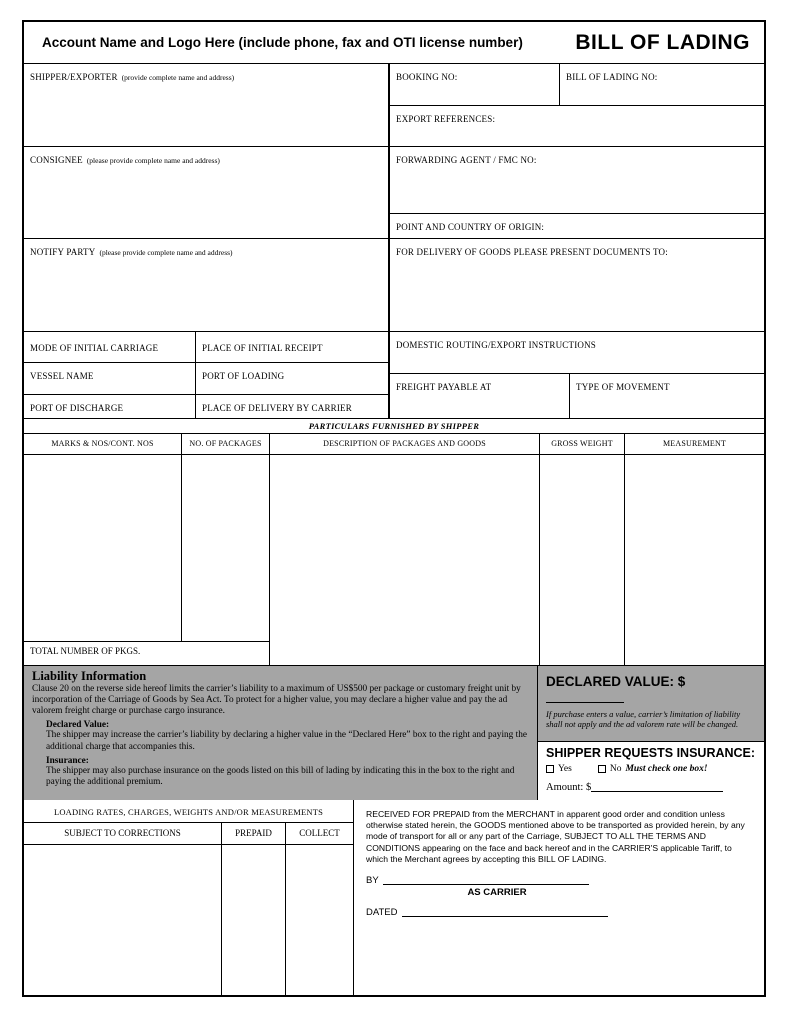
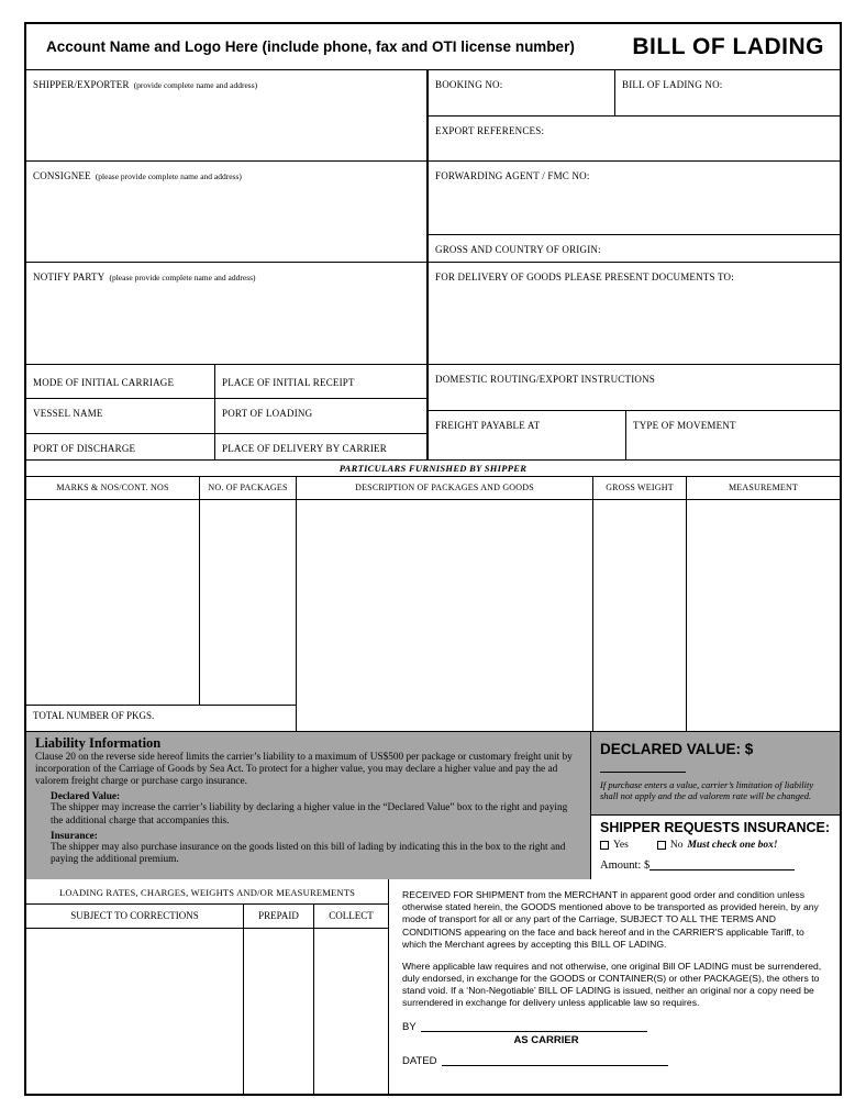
  Account Name and Logo Here (include phone, fax and OTI license number)
  BILL OF LADING
  SHIPPER/EXPORTER (provide complete name and address)
  CONSIGNEE (please provide complete name and address)
  NOTIFY PARTY (please provide complete name and address)
  MODE OF INITIAL CARRIAGE
  PLACE OF INITIAL RECEIPT
  VESSEL NAME
  PORT OF LOADING
  PORT OF DISCHARGE
  PLACE OF DELIVERY BY CARRIER
  BOOKING NO:
  BILL OF LADING NO:
  EXPORT REFERENCES:
  FORWARDING AGENT / FMC NO:
- POINT AND COUNTRY OF ORIGIN:
+ GROSS AND COUNTRY OF ORIGIN:
  FOR DELIVERY OF GOODS PLEASE PRESENT DOCUMENTS TO:
  DOMESTIC ROUTING/EXPORT INSTRUCTIONS
  FREIGHT PAYABLE AT
  TYPE OF MOVEMENT
  PARTICULARS FURNISHED BY SHIPPER
  MARKS & NOS/CONT. NOS
  NO. OF PACKAGES
  DESCRIPTION OF PACKAGES AND GOODS
  GROSS WEIGHT
  MEASUREMENT
  TOTAL NUMBER OF PKGS.
  Liability Information
  Clause 20 on the reverse side hereof limits the carrier’s liability to a maximum of US$500 per package or customary freight unit by incorporation of the Carriage of Goods by Sea Act. To protect for a higher value, you may declare a higher value and pay the ad valorem freight charge or purchase cargo insurance.
  Declared Value:
- The shipper may increase the carrier’s liability by declaring a higher value in the “Declared Here” box to the right and paying the additional charge that accompanies this.
+ The shipper may increase the carrier’s liability by declaring a higher value in the “Declared Value” box to the right and paying the additional charge that accompanies this.
  Insurance:
  The shipper may also purchase insurance on the goods listed on this bill of lading by indicating this in the box to the right and paying the additional premium.
  DECLARED VALUE: $
  If purchase enters a value, carrier’s limitation of liability shall not apply and the ad valorem rate will be changed.
  SHIPPER REQUESTS INSURANCE:
  Yes
  No
  Must check one box!
  Amount: $
  LOADING RATES, CHARGES, WEIGHTS AND/OR MEASUREMENTS
  SUBJECT TO CORRECTIONS
  PREPAID
  COLLECT
- RECEIVED FOR PREPAID from the MERCHANT in apparent good order and condition unless otherwise stated herein, the GOODS mentioned above to be transported as provided herein, by any mode of transport for all or any part of the Carriage, SUBJECT TO ALL THE TERMS AND CONDITIONS appearing on the face and back hereof and in the CARRIER'S applicable Tariff, to which the Merchant agrees by accepting this BILL OF LADING.
+ RECEIVED FOR SHIPMENT from the MERCHANT in apparent good order and condition unless otherwise stated herein, the GOODS mentioned above to be transported as provided herein, by any mode of transport for all or any part of the Carriage, SUBJECT TO ALL THE TERMS AND CONDITIONS appearing on the face and back hereof and in the CARRIER'S applicable Tariff, to which the Merchant agrees by accepting this BILL OF LADING.
+ Where applicable law requires and not otherwise, one original Bill OF LADING must be surrendered, duly endorsed, in exchange for the GOODS or CONTAINER(S) or other PACKAGE(S), the others to stand void. If a ‘Non-Negotiable’ BILL OF LADING is issued, neither an original nor a copy need be surrendered in exchange for delivery unless applicable law so requires.
  BY
  AS CARRIER
  DATED
